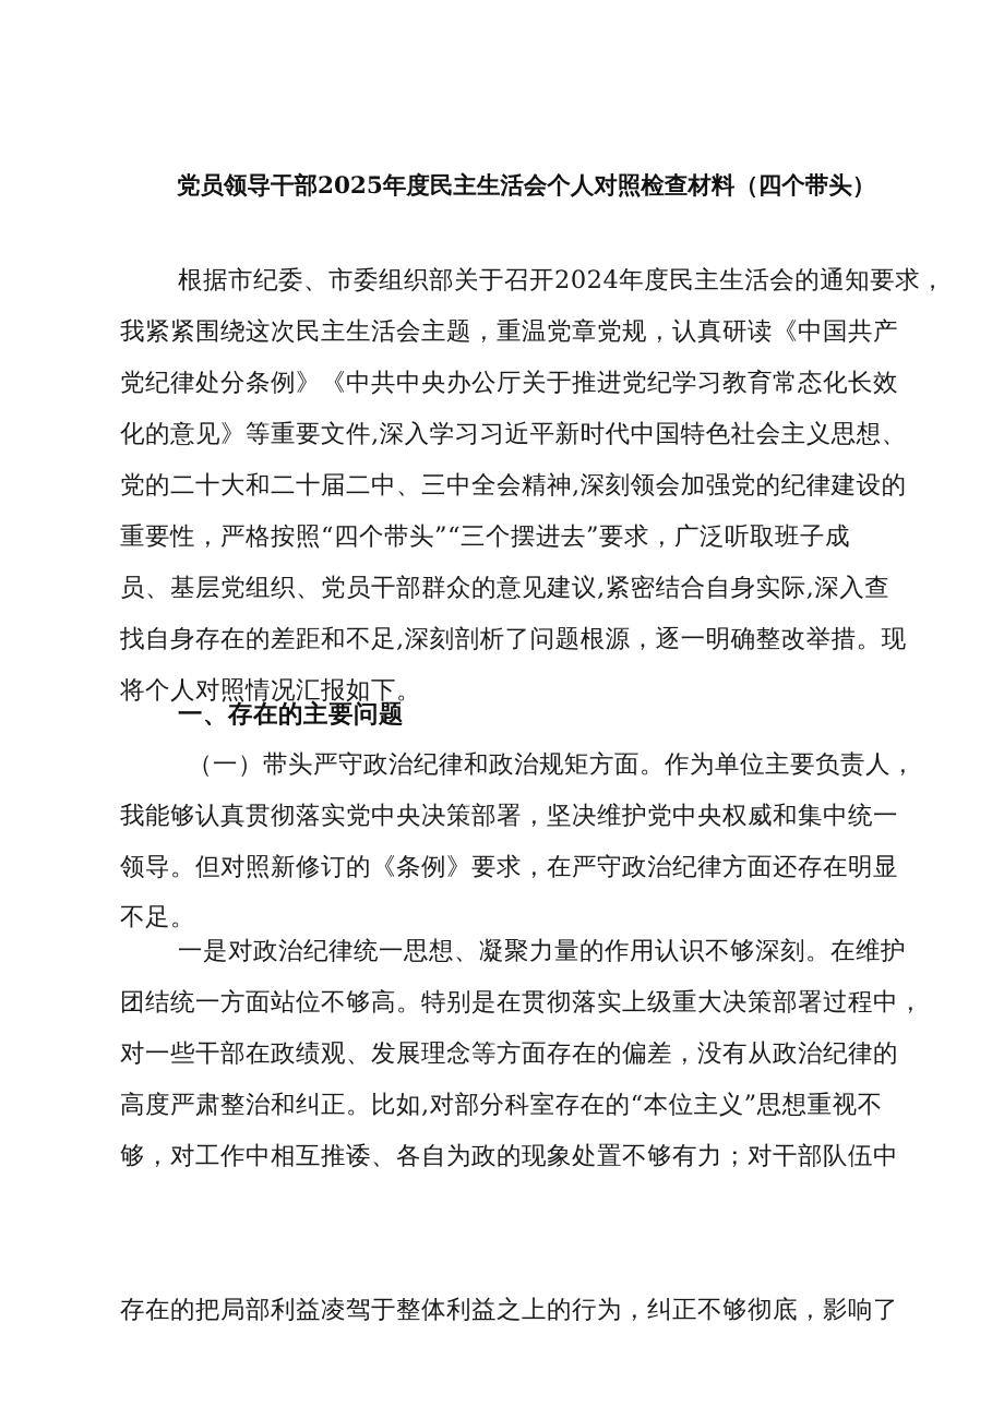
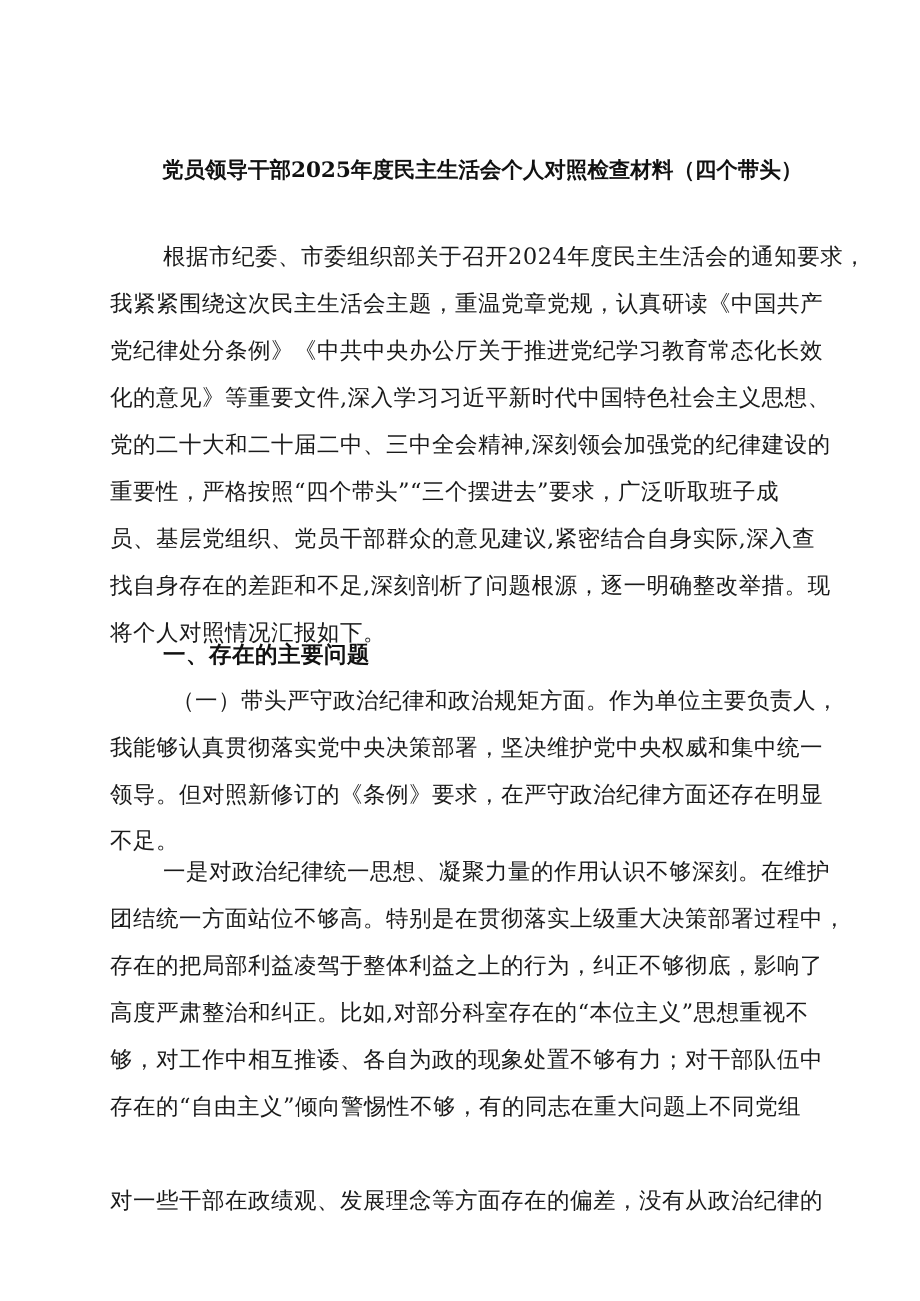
  党员领导干部2025年度民主生活会个人对照检查材料（四个带头）
  根据市纪委、市委组织部关于召开2024年度民主生活会的通知要求，
  我紧紧围绕这次民主生活会主题，重温党章党规，认真研读《中国共产
  党纪律处分条例》《中共中央办公厅关于推进党纪学习教育常态化长效
  化的意见》等重要文件,深入学习习近平新时代中国特色社会主义思想、
  党的二十大和二十届二中、三中全会精神,深刻领会加强党的纪律建设的
  重要性，严格按照“四个带头”“三个摆进去”要求，广泛听取班子成
  员、基层党组织、党员干部群众的意见建议,紧密结合自身实际,深入查
  找自身存在的差距和不足,深刻剖析了问题根源，逐一明确整改举措。现
  将个人对照情况汇报如下。
  一、存在的主要问题
  （一）带头严守政治纪律和政治规矩方面。作为单位主要负责人，
  我能够认真贯彻落实党中央决策部署，坚决维护党中央权威和集中统一
  领导。但对照新修订的《条例》要求，在严守政治纪律方面还存在明显
  不足。
  一是对政治纪律统一思想、凝聚力量的作用认识不够深刻。在维护
  团结统一方面站位不够高。特别是在贯彻落实上级重大决策部署过程中，
- 对一些干部在政绩观、发展理念等方面存在的偏差，没有从政治纪律的
+ 存在的把局部利益凌驾于整体利益之上的行为，纠正不够彻底，影响了
  高度严肃整治和纠正。比如,对部分科室存在的“本位主义”思想重视不
  够，对工作中相互推诿、各自为政的现象处置不够有力；对干部队伍中
+ 存在的“自由主义”倾向警惕性不够，有的同志在重大问题上不同党组
- 存在的把局部利益凌驾于整体利益之上的行为，纠正不够彻底，影响了
+ 对一些干部在政绩观、发展理念等方面存在的偏差，没有从政治纪律的
